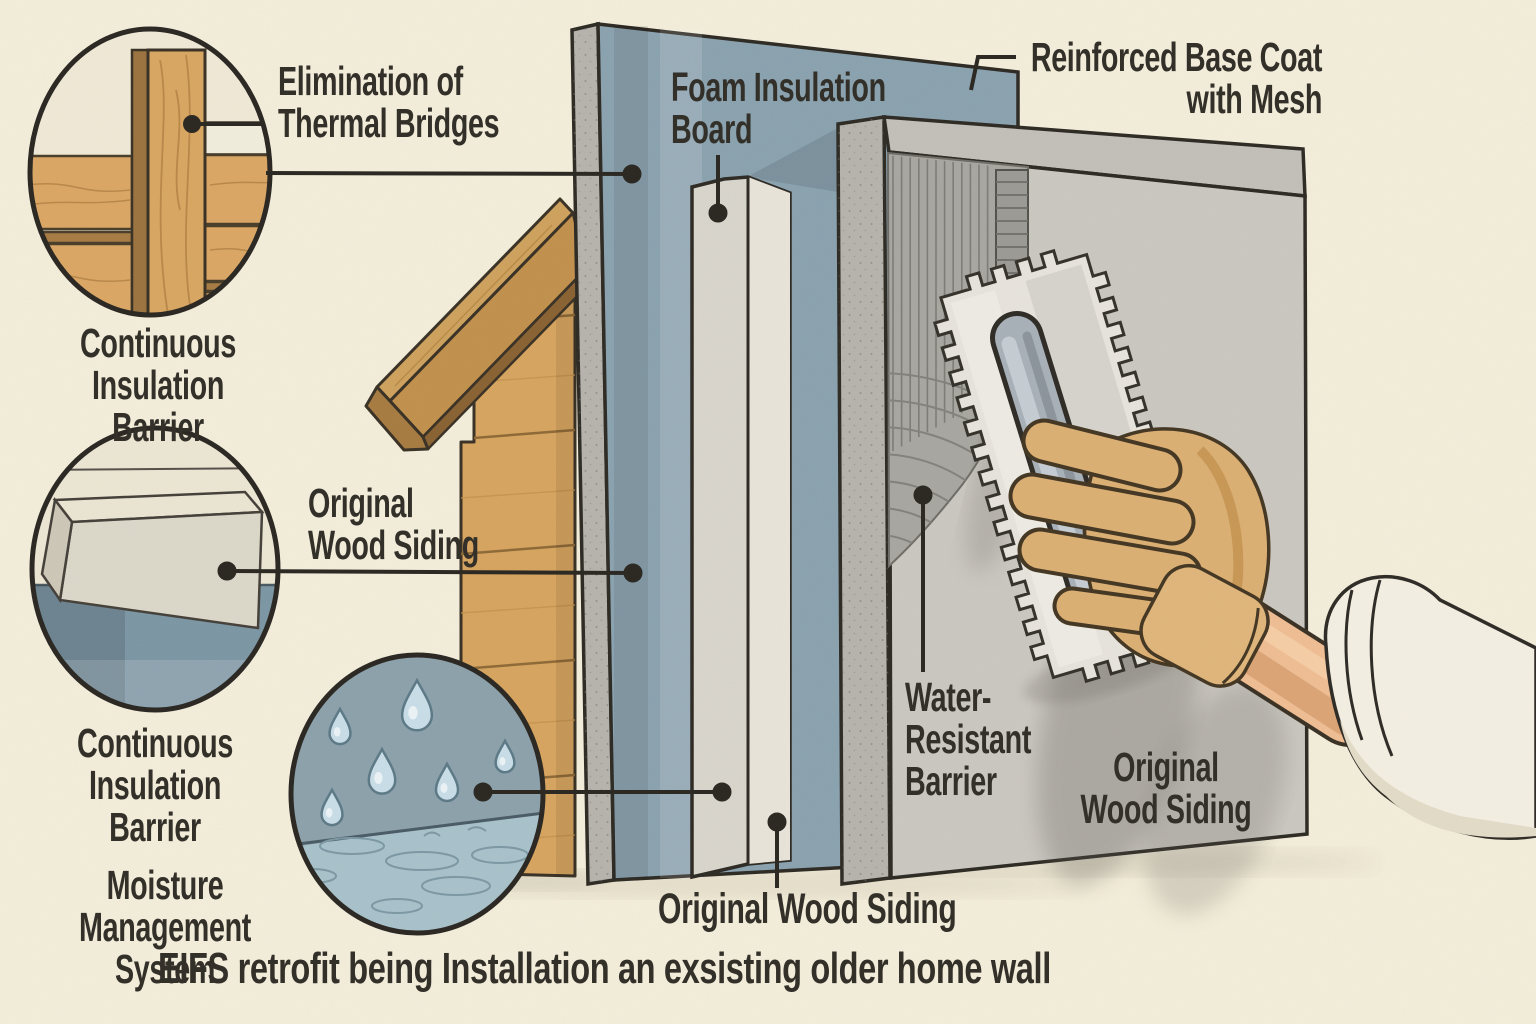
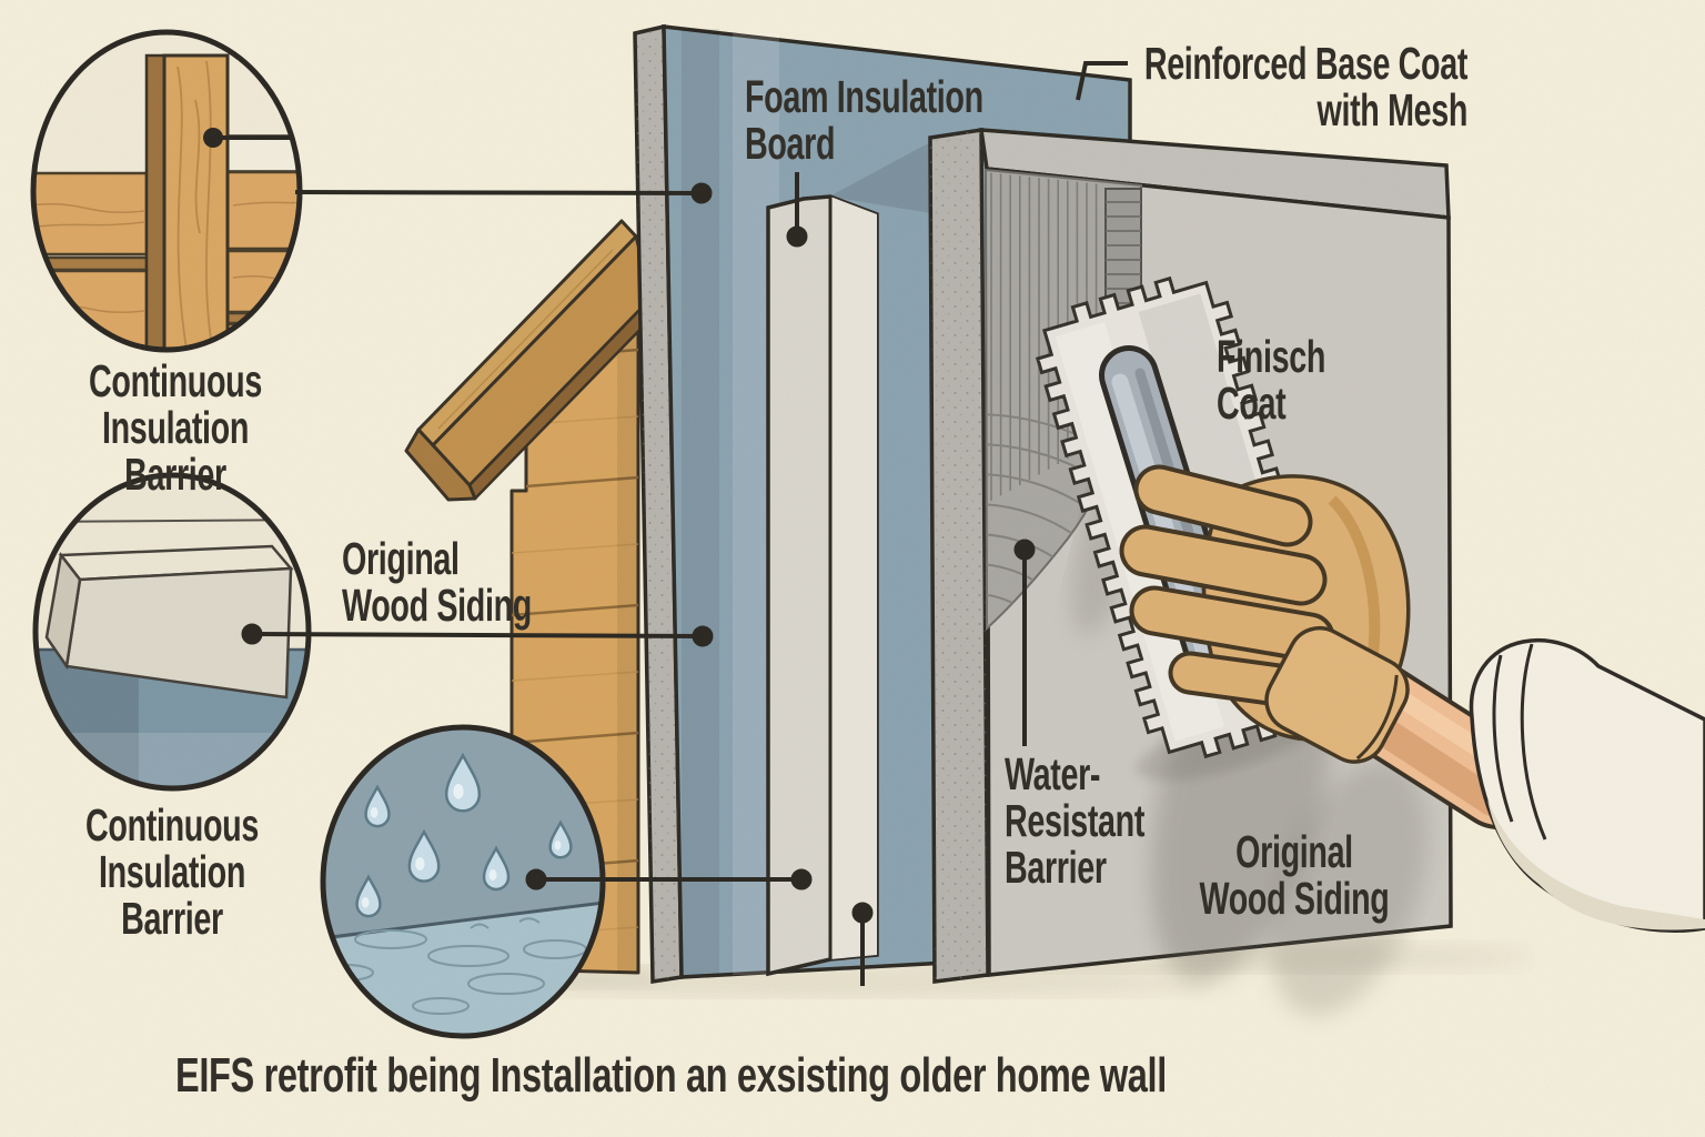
- Elimination of
- Thermal Bridges
  Continuous
  Insulation Barrier
  Original
  Wood Siding
  Continuous
  Insulation Barrier
- Moisture
- Management System
  Foam Insulation
  Board
  Reinforced Base Coat
  with Mesh
+ Finisch
+ Coat
  Water-
  Resistant
  Barrier
  Original
  Wood Siding
- Original Wood Siding
  EIFS retrofit being Installation an exsisting older home wall
